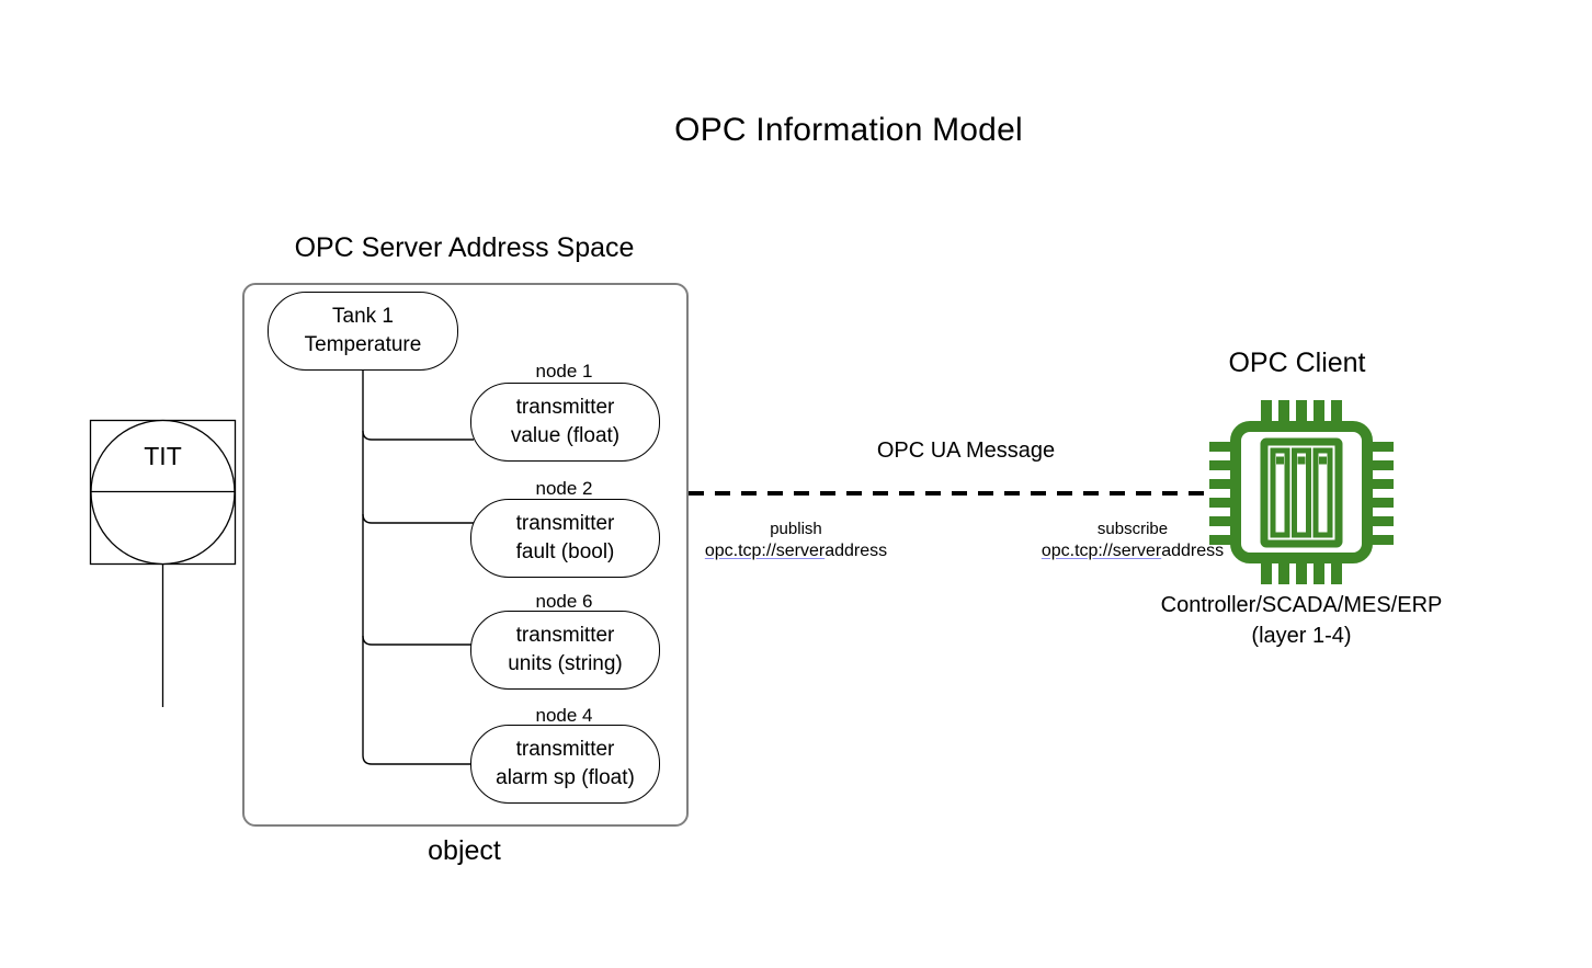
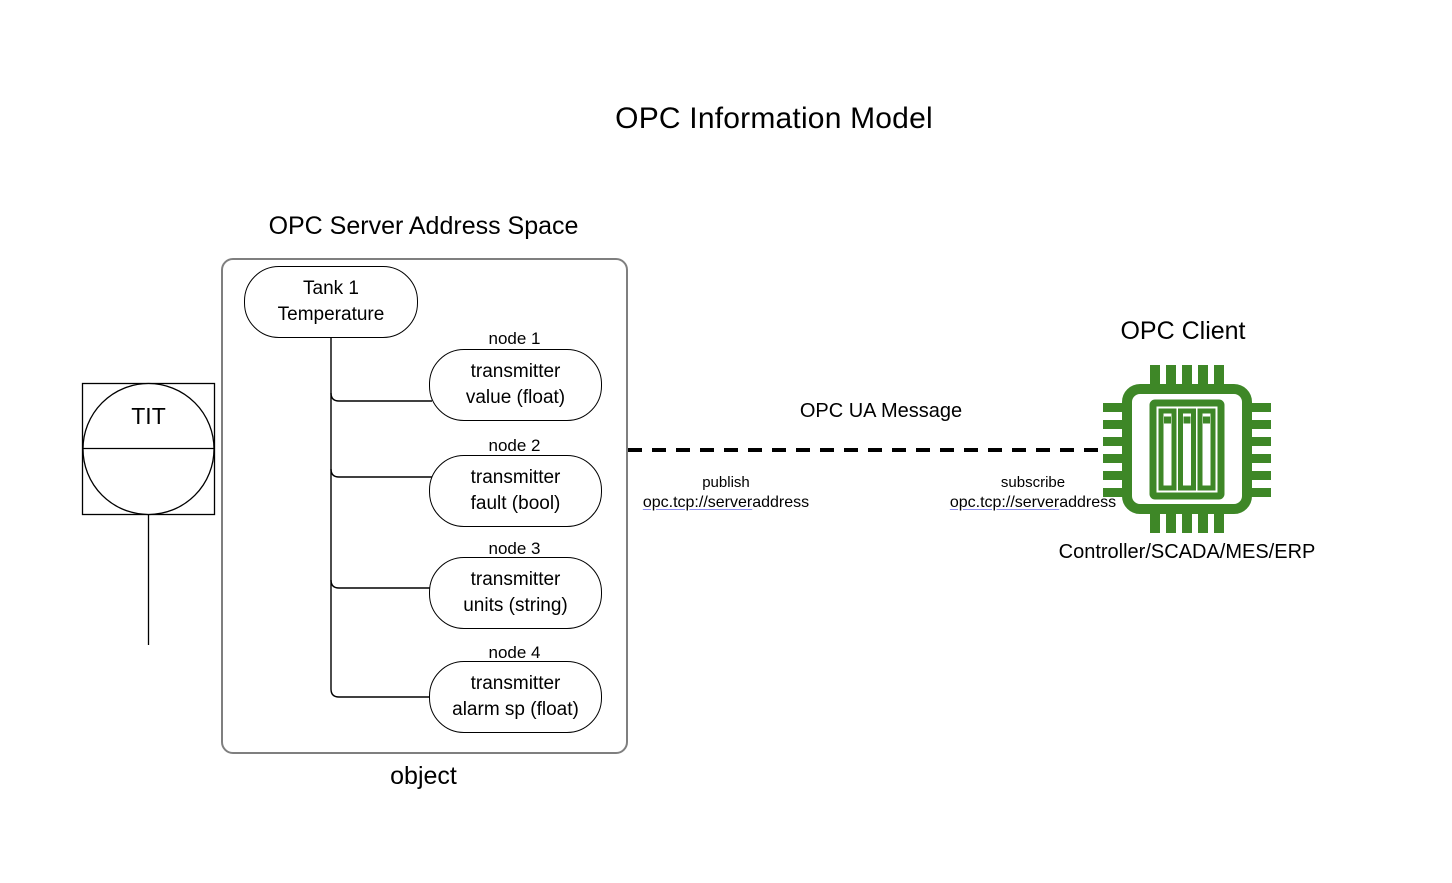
  OPC Information Model
  OPC Server Address Space
  Tank 1
  Temperature
  node 1
  node 2
- node 6
+ node 3
  node 4
  transmitter
  value (float)
  transmitter
  fault (bool)
  transmitter
  units (string)
  transmitter
  alarm sp (float)
  object
  TIT
  OPC UA Message
  publish
  opc.tcp://serveraddress
  subscribe
  opc.tcp://serveraddress
  OPC Client
  Controller/SCADA/MES/ERP
- (layer 1-4)
